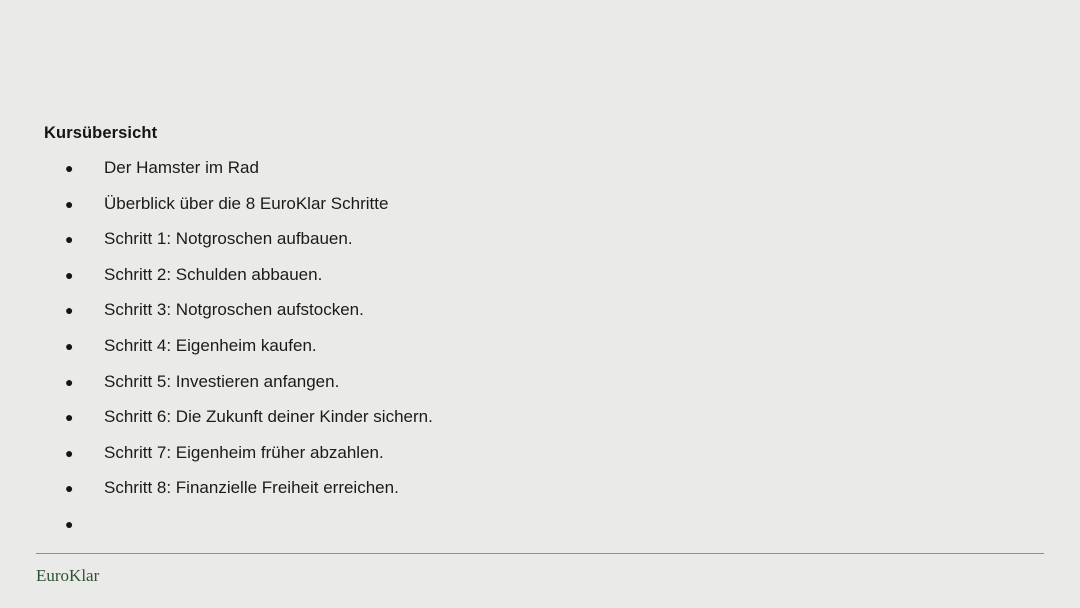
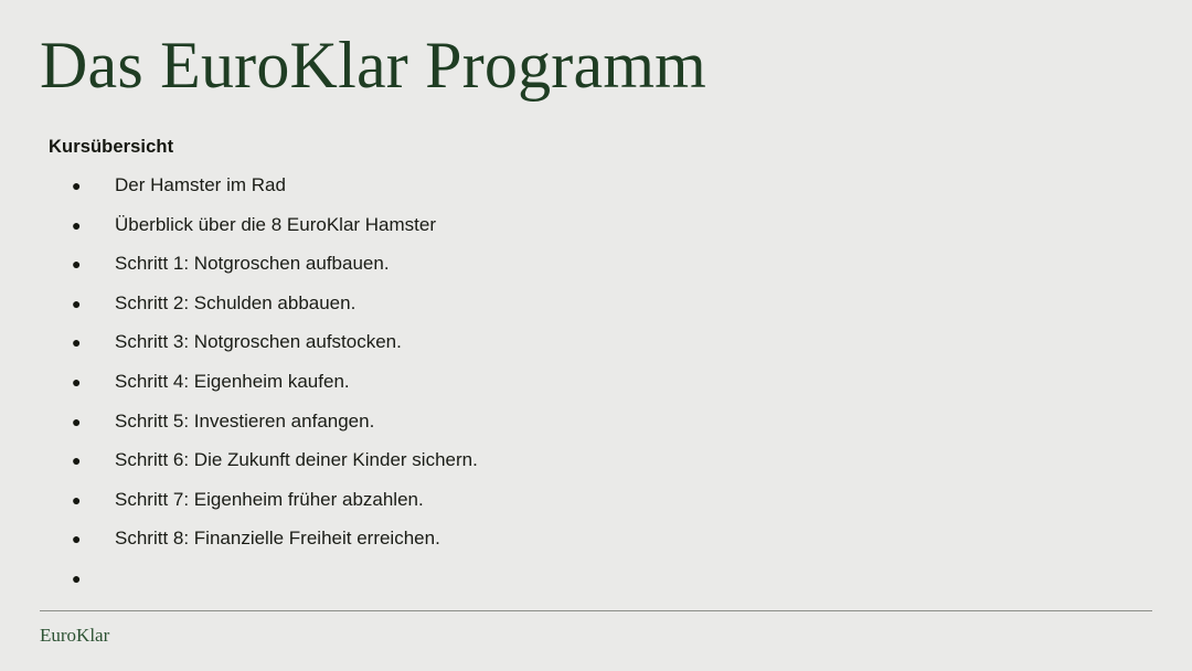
+ Das EuroKlar Programm
  Kursübersicht
  ●
  Der Hamster im Rad
  ●
- Überblick über die 8 EuroKlar Schritte
+ Überblick über die 8 EuroKlar Hamster
  ●
  Schritt 1: Notgroschen aufbauen.
  ●
  Schritt 2: Schulden abbauen.
  ●
  Schritt 3: Notgroschen aufstocken.
  ●
  Schritt 4: Eigenheim kaufen.
  ●
  Schritt 5: Investieren anfangen.
  ●
  Schritt 6: Die Zukunft deiner Kinder sichern.
  ●
  Schritt 7: Eigenheim früher abzahlen.
  ●
  Schritt 8: Finanzielle Freiheit erreichen.
  ●
  EuroKlar
